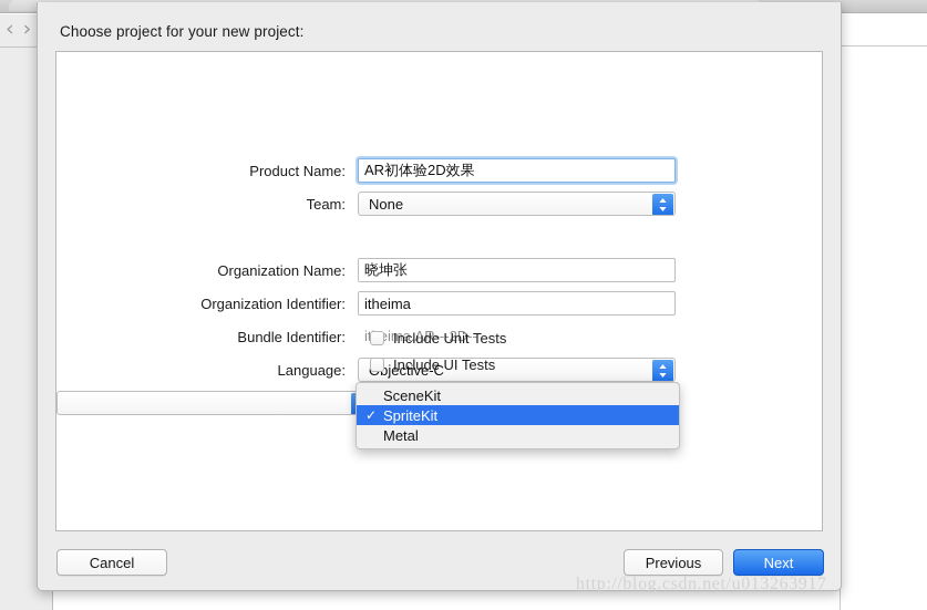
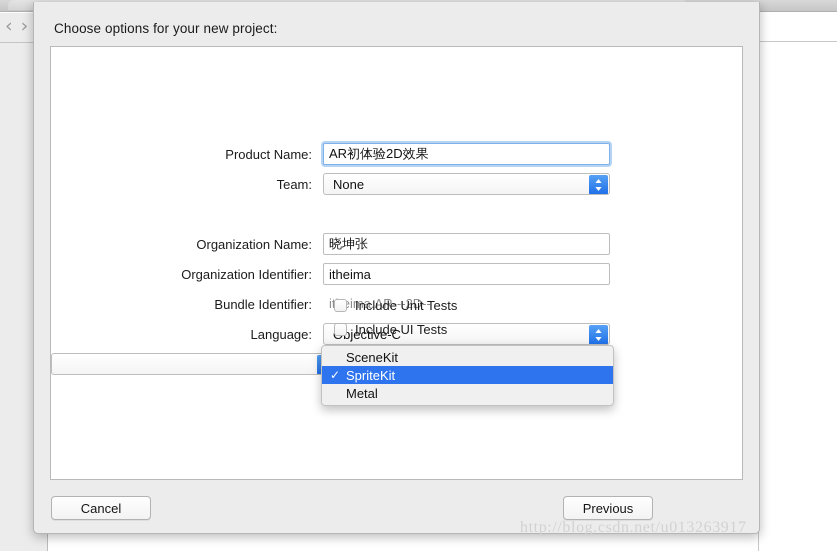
  ‹
  ›
- Choose project for your new project:
+ Choose options for your new project:
  Product Name:
  AR初体验2D效果
  Team:
  None
  Organization Name:
  晓坤张
  Organization Identifier:
  itheima
  Bundle Identifier:
  iima.AR---2D--
  Language:
  bjective-C
  Include Unit Tests
  Include UI Tests
  SceneKit
  ✓
  SpriteKit
  Metal
  Cancel
  Previous
- Next
  http://blog.csdn.net/u013263917
